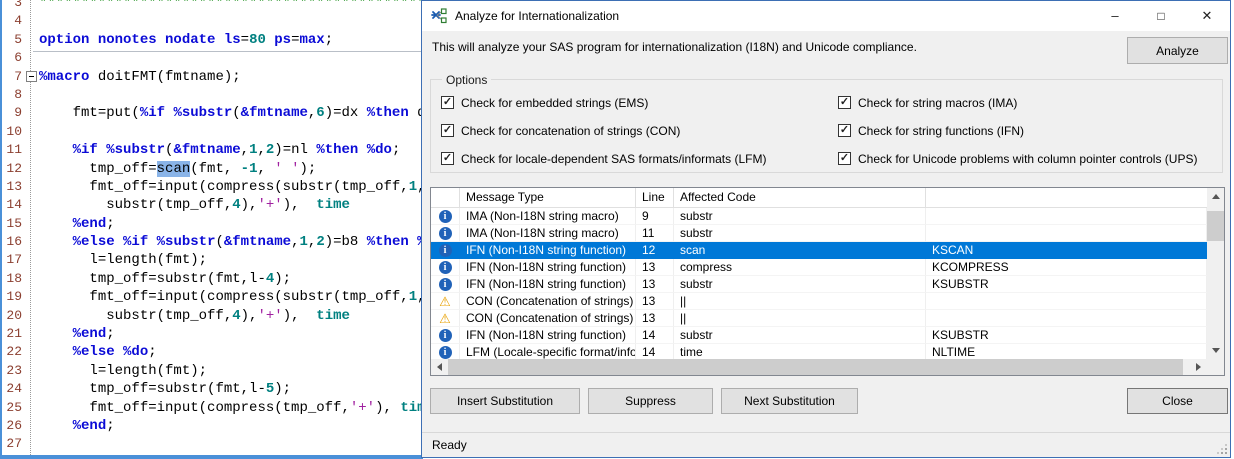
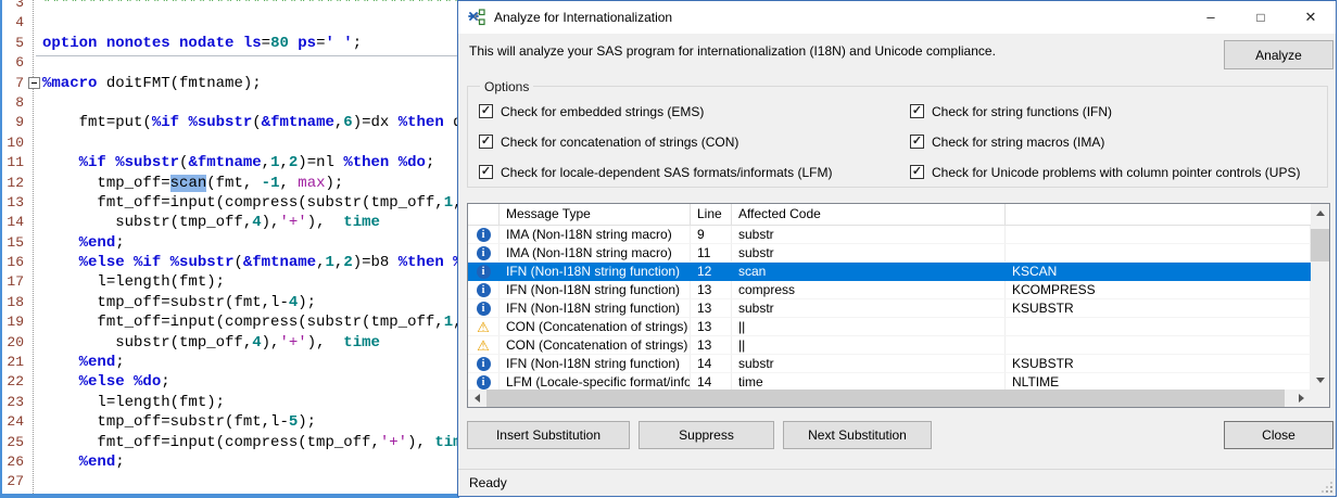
  3
  *********************************************
  4
  5
- option nonotes nodate ls=80 ps=max;
+ option nonotes nodate ls=80 ps=' ';
  6
  7
  %macro doitFMT(fmtname);
  8
  9
  fmt=put(%if %substr(&fmtname,6)=dx %then
  10
  11
  %if %substr(&fmtname,1,2)=nl %then %do;
  12
- tmp_off=scan(fmt, -1, ' ');
+ tmp_off=scan(fmt, -1, max);
  13
  fmt_off=input(compress(substr(tmp_off,1
  14
  substr(tmp_off,4),'+'), time
  15
  %end;
  16
  %else %if %substr(&fmtname,1,2)=b8 %then
  17
  l=length(fmt);
  18
  tmp_off=substr(fmt,l-4);
  19
  fmt_off=input(compress(substr(tmp_off,1
  20
  substr(tmp_off,4),'+'), time
  21
  %end;
  22
  %else %do;
  23
  l=length(fmt);
  24
  tmp_off=substr(fmt,l-5);
  25
  fmt_off=input(compress(tmp_off,'+'), ti
  26
  %end;
  27
  Analyze for Internationalization
  –
  □
  ✕
  This will analyze your SAS program for internationalization (I18N) and Unicode compliance.
  Analyze
  Options
  ✓
  Check for embedded strings (EMS)
  ✓
  Check for concatenation of strings (CON)
  ✓
  Check for locale-dependent SAS formats/informats (LFM)
  ✓
- Check for string macros (IMA)
+ Check for string functions (IFN)
  ✓
- Check for string functions (IFN)
+ Check for string macros (IMA)
  ✓
  Check for Unicode problems with column pointer controls (UPS)
  Message Type
  Line
  Affected Code
  i
  IMA (Non-I18N string macro)
  9
  substr
  i
  IMA (Non-I18N string macro)
  11
  substr
  i
  IFN (Non-I18N string function)
  12
  scan
  KSCAN
  i
  IFN (Non-I18N string function)
  13
  compress
  KCOMPRESS
  i
  IFN (Non-I18N string function)
  13
  substr
  KSUBSTR
  ⚠
  CON (Concatenation of strings)
  13
  ||
  ⚠
  CON (Concatenation of strings)
  13
  ||
  i
  IFN (Non-I18N string function)
  14
  substr
  KSUBSTR
  i
  LFM (Locale-specific format/info
  14
  time
  NLTIME
  Insert Substitution
  Suppress
  Next Substitution
  Close
  Ready
